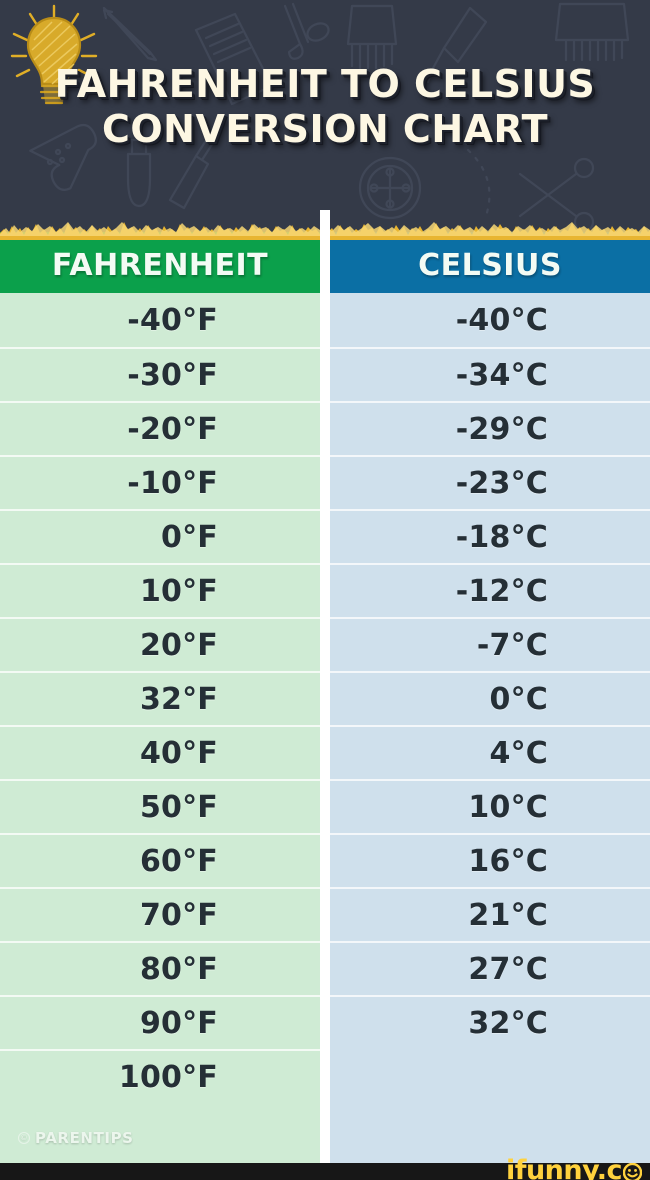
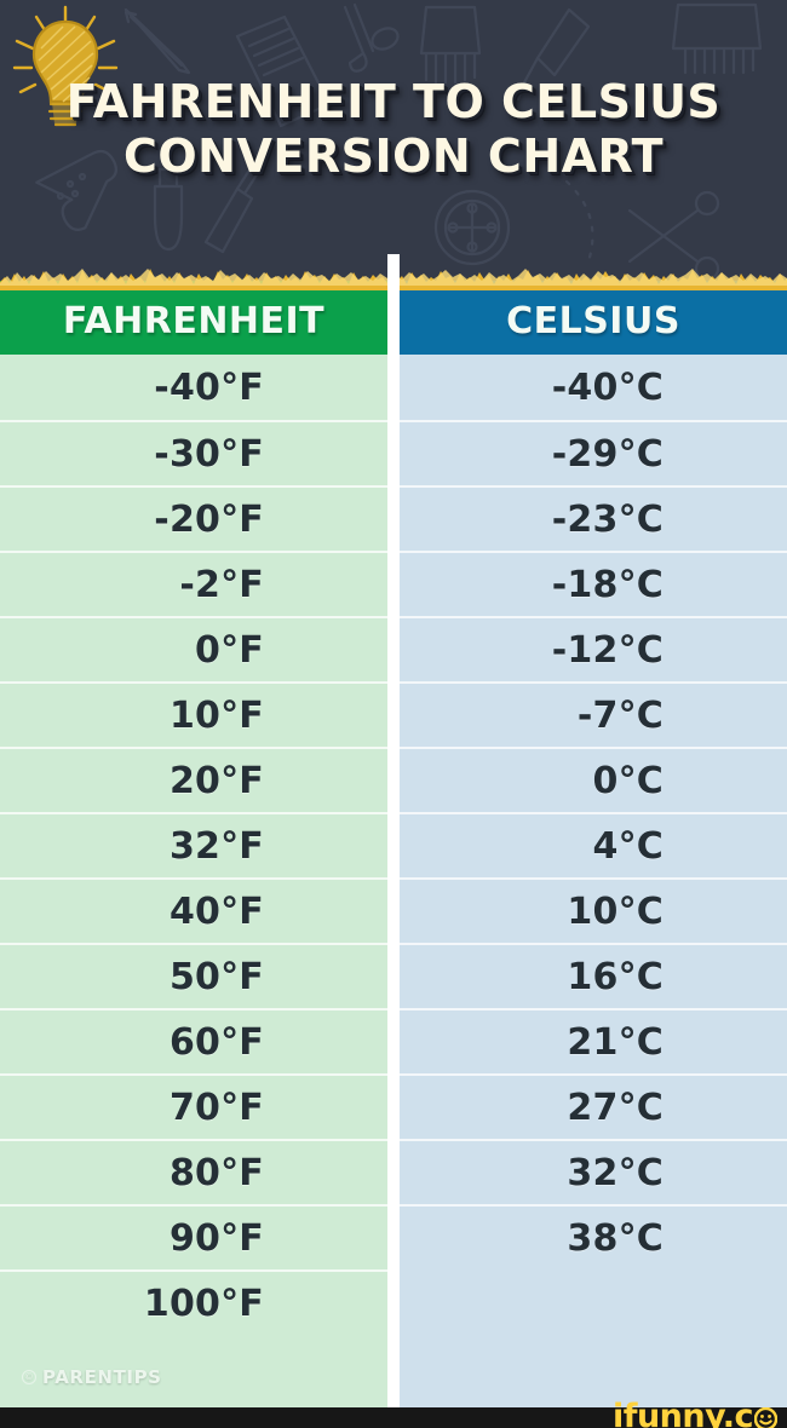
  FAHRENHEIT TO CELSIUS
  CONVERSION CHART
  FAHRENHEIT
  -40°F
  -30°F
  -20°F
- -10°F
+ -2°F
  0°F
  10°F
  20°F
  32°F
  40°F
  50°F
  60°F
  70°F
  80°F
  90°F
  100°F
  ©
  PARENTIPS
  CELSIUS
  -40°C
- -34°C
  -29°C
  -23°C
  -18°C
  -12°C
  -7°C
  0°C
  4°C
  10°C
  16°C
  21°C
  27°C
  32°C
+ 38°C
  ifunny.c
